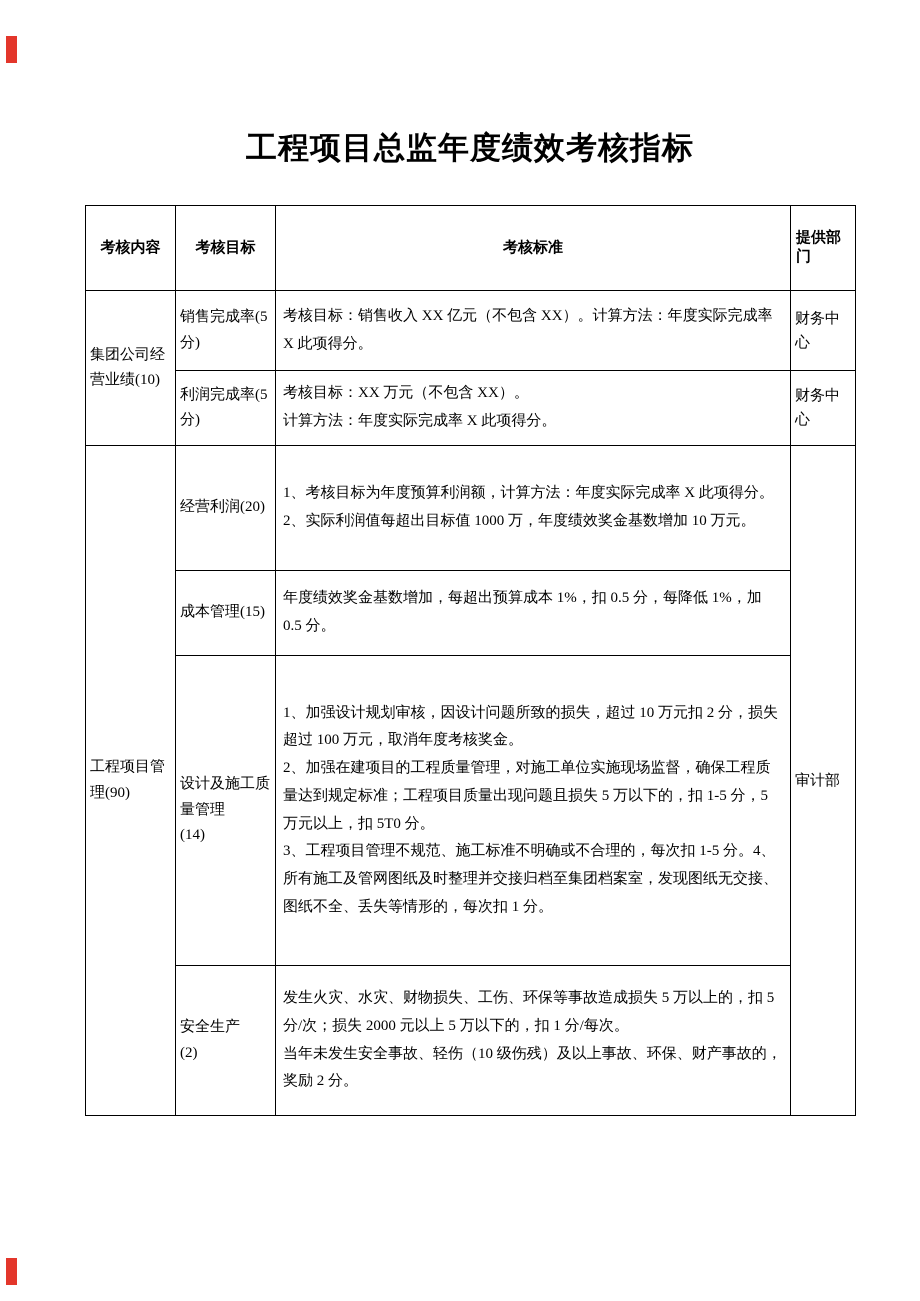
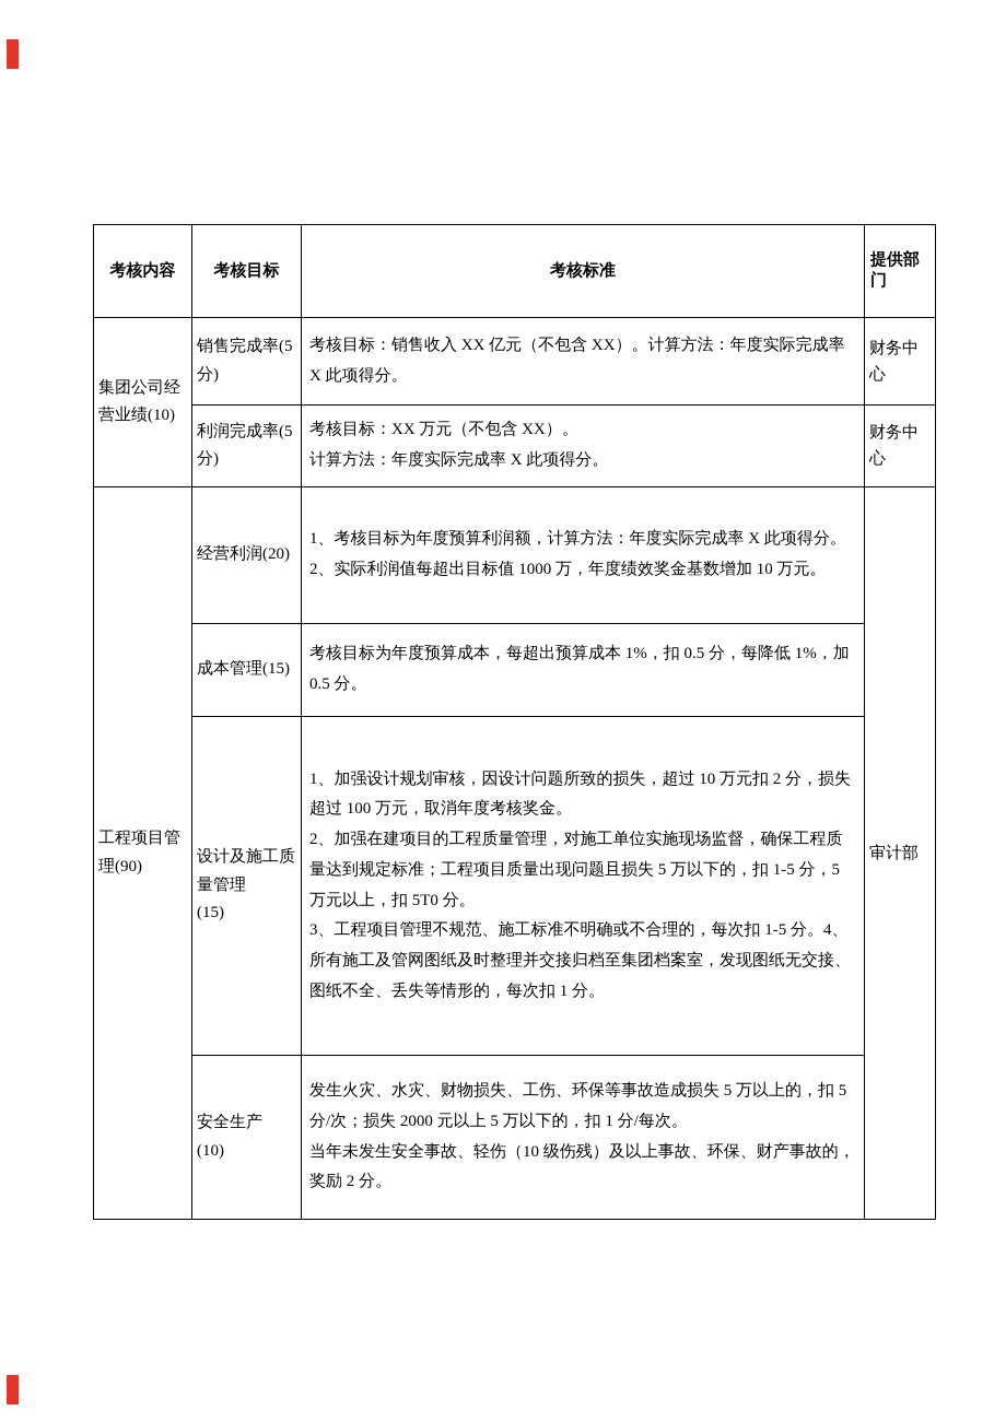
- 工程项目总监年度绩效考核指标
  考核内容	考核目标	考核标准	提供部门
  集团公司经营业绩(10)	销售完成率(5分)	考核目标：销售收入 XX 亿元（不包含 XX）。计算方法：年度实际完成率 X 此项得分。	财务中心
  利润完成率(5分)	考核目标：XX 万元（不包含 XX）。 计算方法：年度实际完成率 X 此项得分。	财务中心
  工程项目管理(90)	经营利润(20)	1、考核目标为年度预算利润额，计算方法：年度实际完成率 X 此项得分。 2、实际利润值每超出目标值 1000 万，年度绩效奖金基数增加 10 万元。	审计部
- 成本管理(15)	年度绩效奖金基数增加，每超出预算成本 1%，扣 0.5 分，每降低 1%，加 0.5 分。
+ 成本管理(15)	考核目标为年度预算成本，每超出预算成本 1%，扣 0.5 分，每降低 1%，加 0.5 分。
- 设计及施工质量管理 (14)	1、加强设计规划审核，因设计问题所致的损失，超过 10 万元扣 2 分，损失超过 100 万元，取消年度考核奖金。 2、加强在建项目的工程质量管理，对施工单位实施现场监督，确保工程质量达到规定标准；工程项目质量出现问题且损失 5 万以下的，扣 1-5 分，5 万元以上，扣 5T0 分。 3、工程项目管理不规范、施工标准不明确或不合理的，每次扣 1-5 分。4、所有施工及管网图纸及时整理并交接归档至集团档案室，发现图纸无交接、图纸不全、丢失等情形的，每次扣 1 分。
+ 设计及施工质量管理 (15)	1、加强设计规划审核，因设计问题所致的损失，超过 10 万元扣 2 分，损失超过 100 万元，取消年度考核奖金。 2、加强在建项目的工程质量管理，对施工单位实施现场监督，确保工程质量达到规定标准；工程项目质量出现问题且损失 5 万以下的，扣 1-5 分，5 万元以上，扣 5T0 分。 3、工程项目管理不规范、施工标准不明确或不合理的，每次扣 1-5 分。4、所有施工及管网图纸及时整理并交接归档至集团档案室，发现图纸无交接、图纸不全、丢失等情形的，每次扣 1 分。
- 安全生产 (2)	发生火灾、水灾、财物损失、工伤、环保等事故造成损失 5 万以上的，扣 5 分/次；损失 2000 元以上 5 万以下的，扣 1 分/每次。 当年未发生安全事故、轻伤（10 级伤残）及以上事故、环保、财产事故的，奖励 2 分。
+ 安全生产 (10)	发生火灾、水灾、财物损失、工伤、环保等事故造成损失 5 万以上的，扣 5 分/次；损失 2000 元以上 5 万以下的，扣 1 分/每次。 当年未发生安全事故、轻伤（10 级伤残）及以上事故、环保、财产事故的，奖励 2 分。
